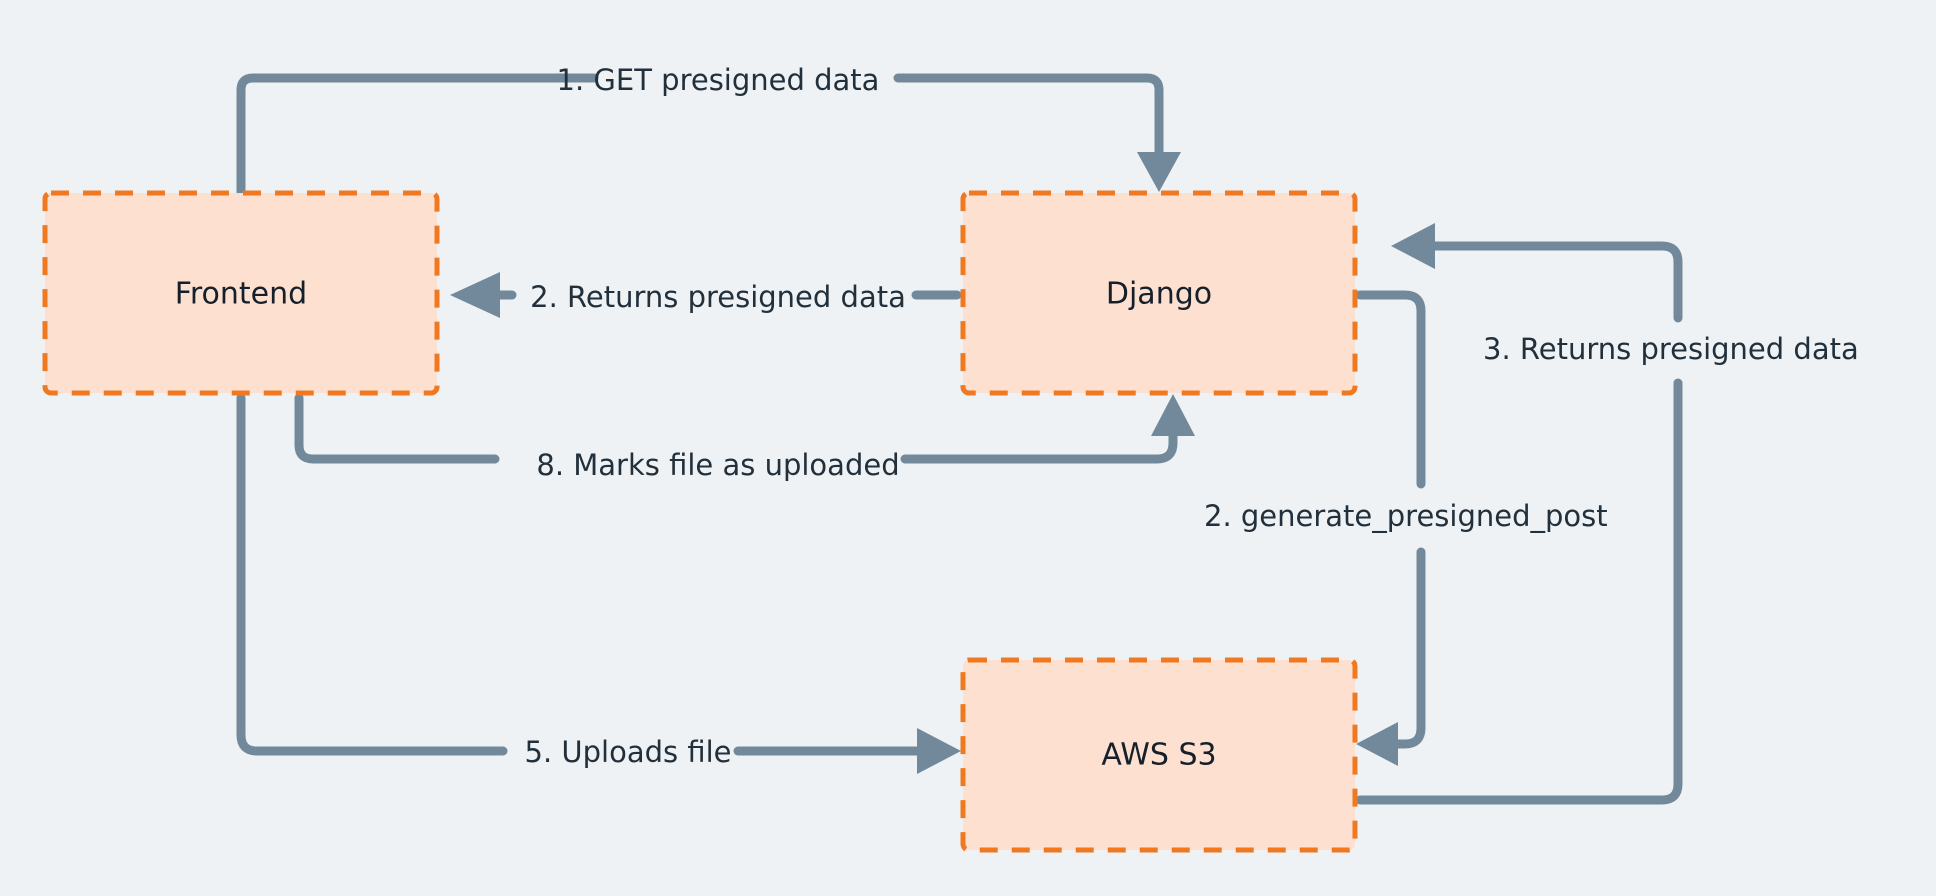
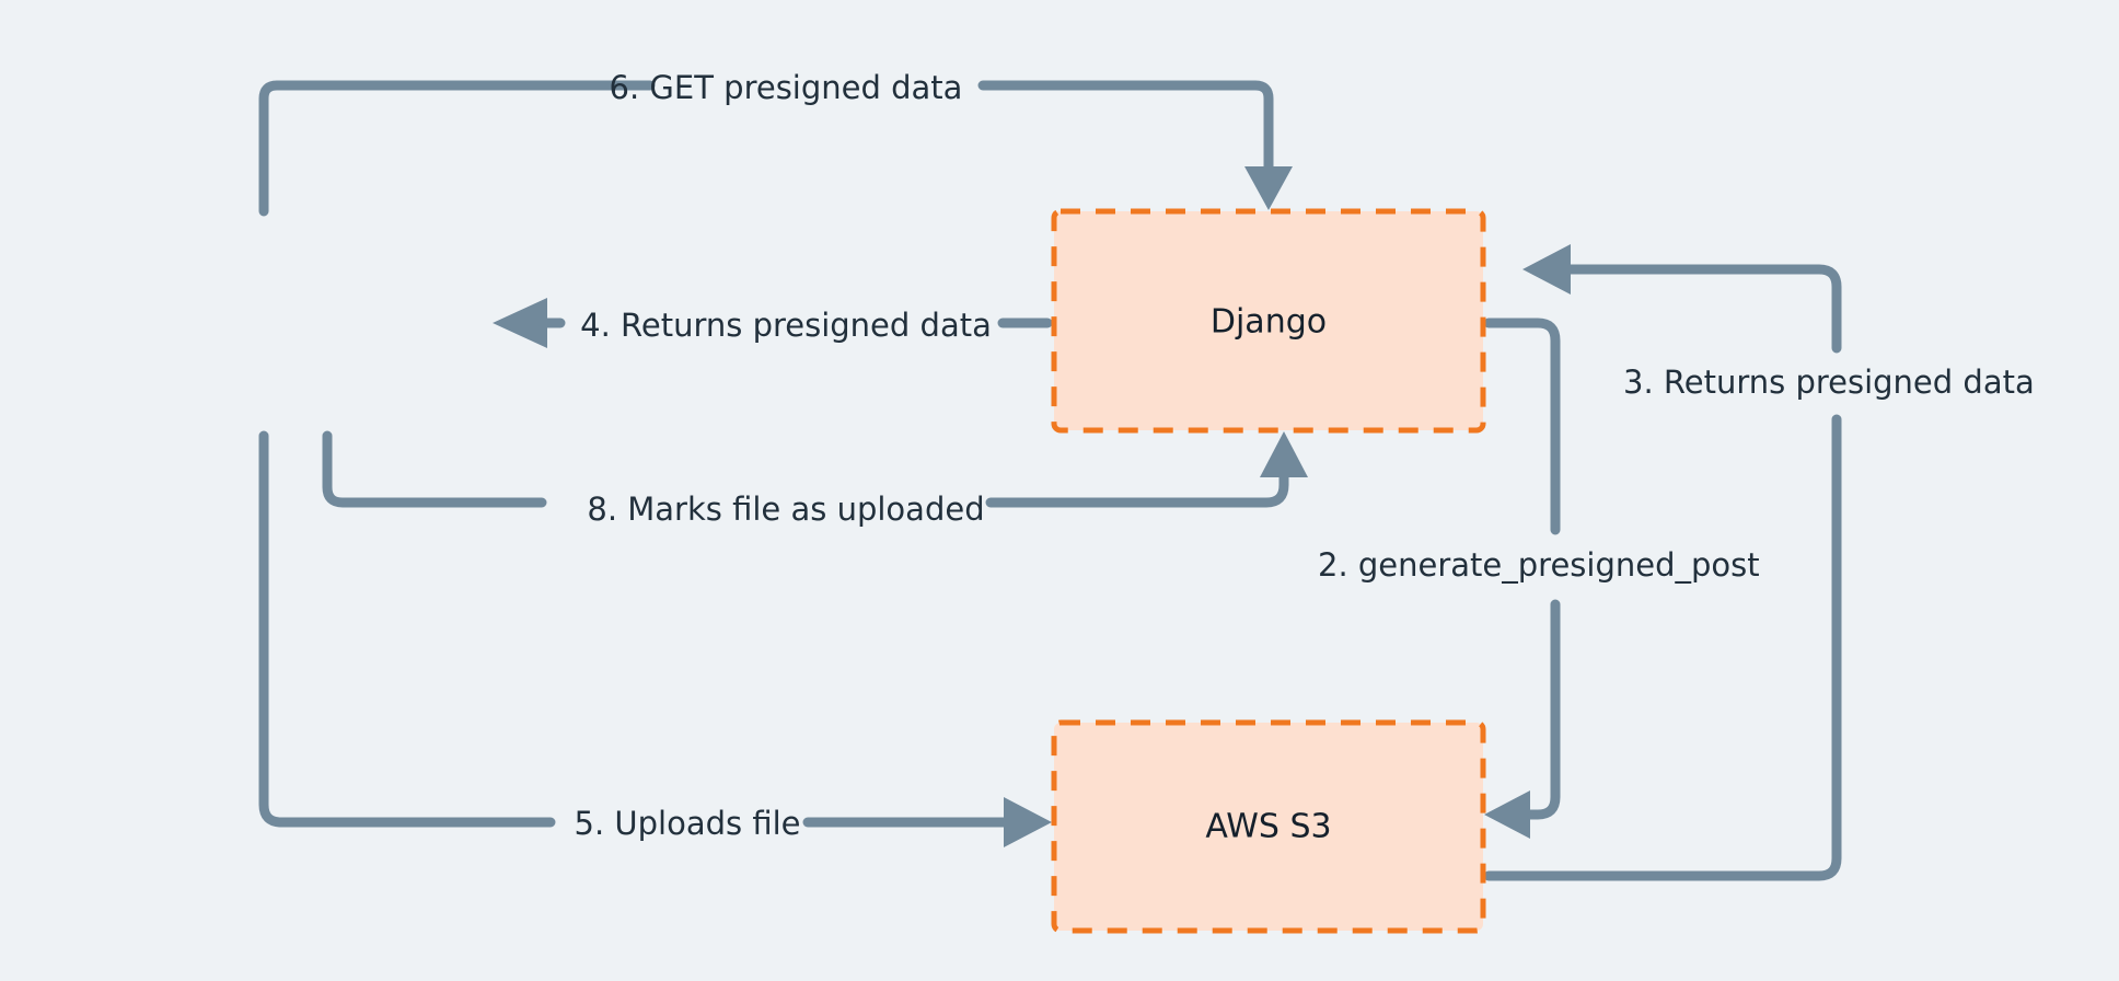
- 1. GET presigned data
+ 6. GET presigned data
- 2. Returns presigned data
+ 4. Returns presigned data
  8. Marks file as uploaded
  2. generate_presigned_post
  3. Returns presigned data
  5. Uploads file
- Frontend
  Django
  AWS S3
